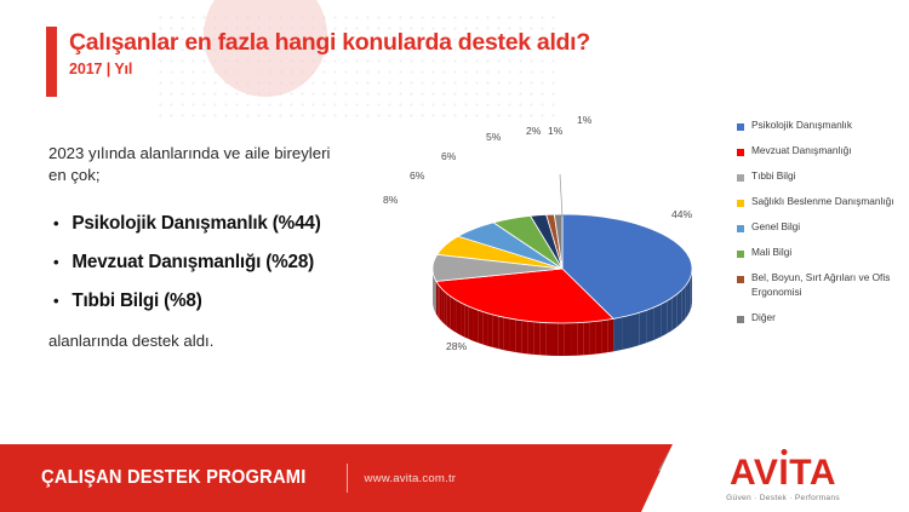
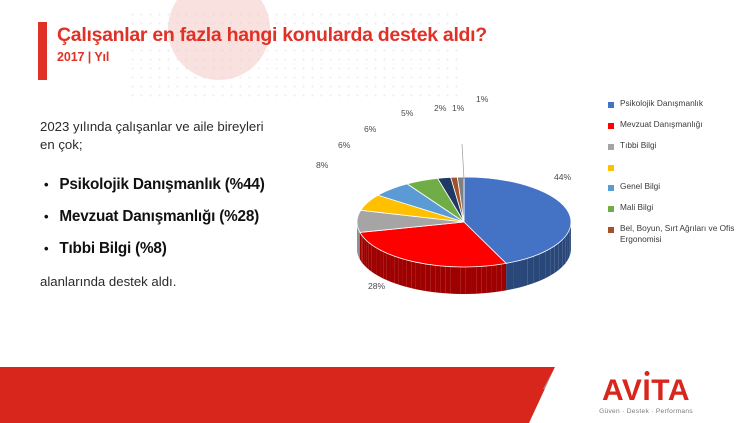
  Çalışanlar en fazla hangi konularda destek aldı?
  2017 | Yıl
- 2023 yılında alanlarında ve aile bireyleri
+ 2023 yılında çalışanlar ve aile bireyleri
  en çok;
  •
  Psikolojik Danışmanlık (%44)
  •
  Mevzuat Danışmanlığı (%28)
  •
  Tıbbi Bilgi (%8)
  alanlarında destek aldı.
  44%
  28%
  8%
  6%
  6%
  5%
  2%
  1%
  1%
  Psikolojik Danışmanlık
  Mevzuat Danışmanlığı
  Tıbbi Bilgi
- Sağlıklı Beslenme Danışmanlığı
  Genel Bilgi
  Mali Bilgi
  Bel, Boyun, Sırt Ağrıları ve Ofis Ergonomisi
- Diğer
- ÇALIŞAN DESTEK PROGRAMI
- www.avita.com.tr
  AVITA
